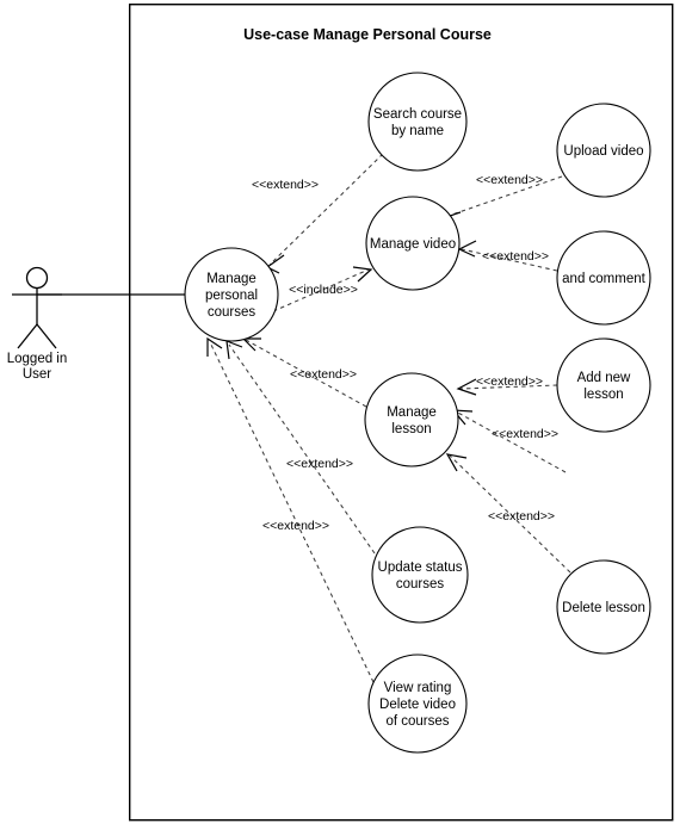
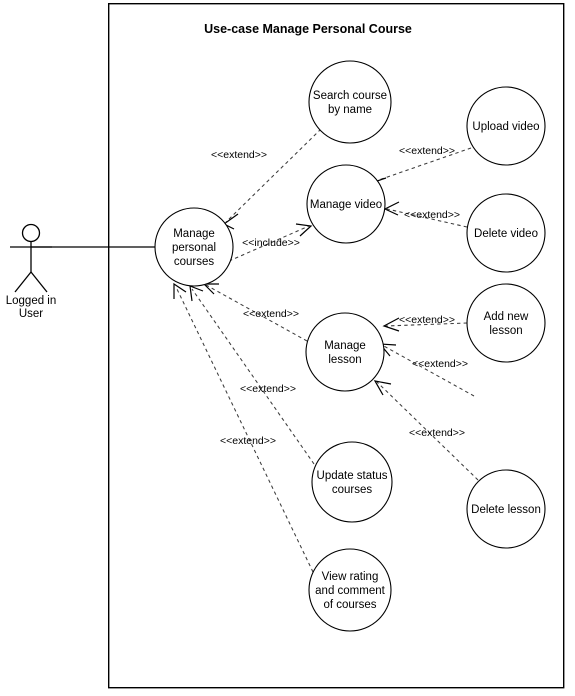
  Use-case Manage Personal Course
  Logged in
  User
  <<extend>>
  <<include>>
  <<extend>>
  <<extend>>
  <<extend>>
  <<extend>>
  <<extend>>
  <<extend>>
  <<extend>>
  <<extend>>
  Manage
  personal
  courses
  Search course
  by name
  Manage video
  Upload video
- and comment
+ Delete video
  Manage
  lesson
  Add new
  lesson
  Delete lesson
  Update status
  courses
  View rating
- Delete video
+ and comment
  of courses
